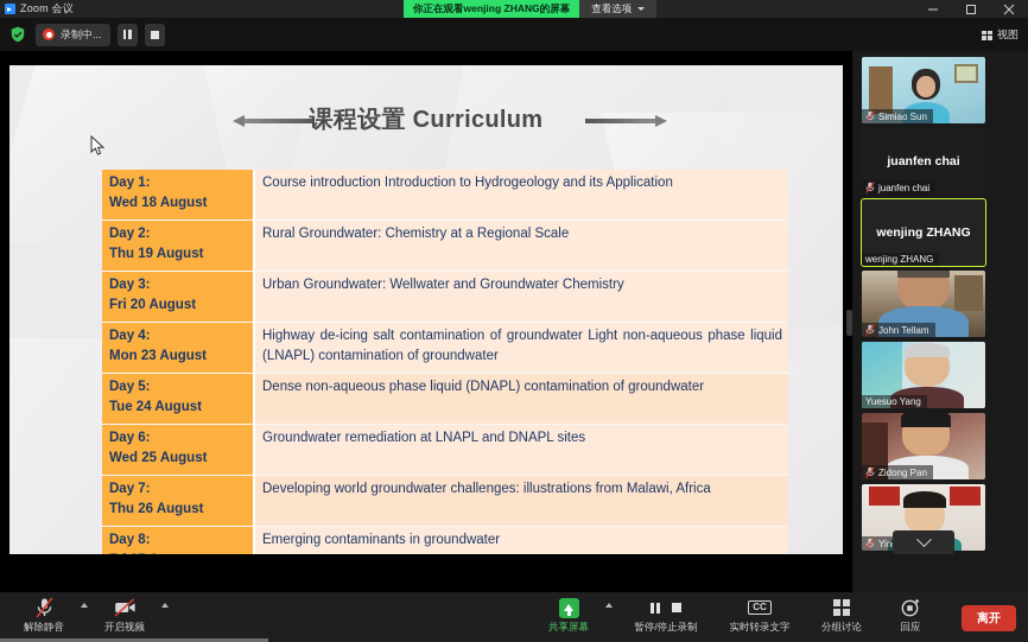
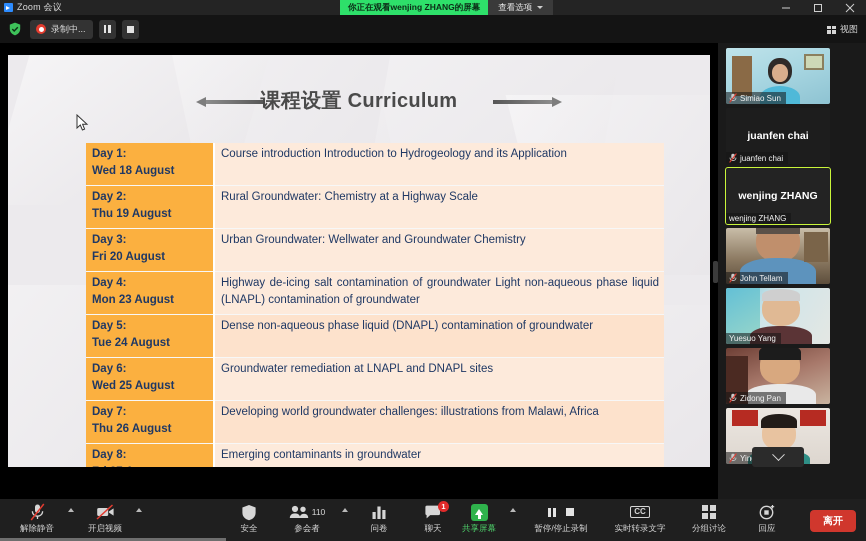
  Zoom 会议
  你正在观看wenjing ZHANG的屏幕
  查看选项
  录制中...
  视图
  课程设置 Curriculum
  Day 1: Wed 18 August	Course introduction Introduction to Hydrogeology and its Application
- Day 2: Thu 19 August	Rural Groundwater: Chemistry at a Regional Scale
+ Day 2: Thu 19 August	Rural Groundwater: Chemistry at a Highway Scale
  Day 3: Fri 20 August	Urban Groundwater: Wellwater and Groundwater Chemistry
  Day 4: Mon 23 August	Highway de-icing salt contamination of groundwater Light non-aqueous phase liquid (LNAPL) contamination of groundwater
  Day 5: Tue 24 August	Dense non-aqueous phase liquid (DNAPL) contamination of groundwater
  Day 6: Wed 25 August	Groundwater remediation at LNAPL and DNAPL sites
  Day 7: Thu 26 August	Developing world groundwater challenges: illustrations from Malawi, Africa
  Day 8:	Emerging contaminants in groundwater
  Simiao Sun
  juanfen chai
  juanfen chai
  wenjing ZHANG
  wenjing ZHANG
  John Tellam
  Yuesuo Yang
  Zidong Pan
  解除静音
  开启视频
+ 安全
+ 110
+ 参会者
+ 问卷
+ 1
+ 聊天
  共享屏幕
  暂停/停止录制
  CC
  实时转录文字
  分组讨论
  回应
  离开
